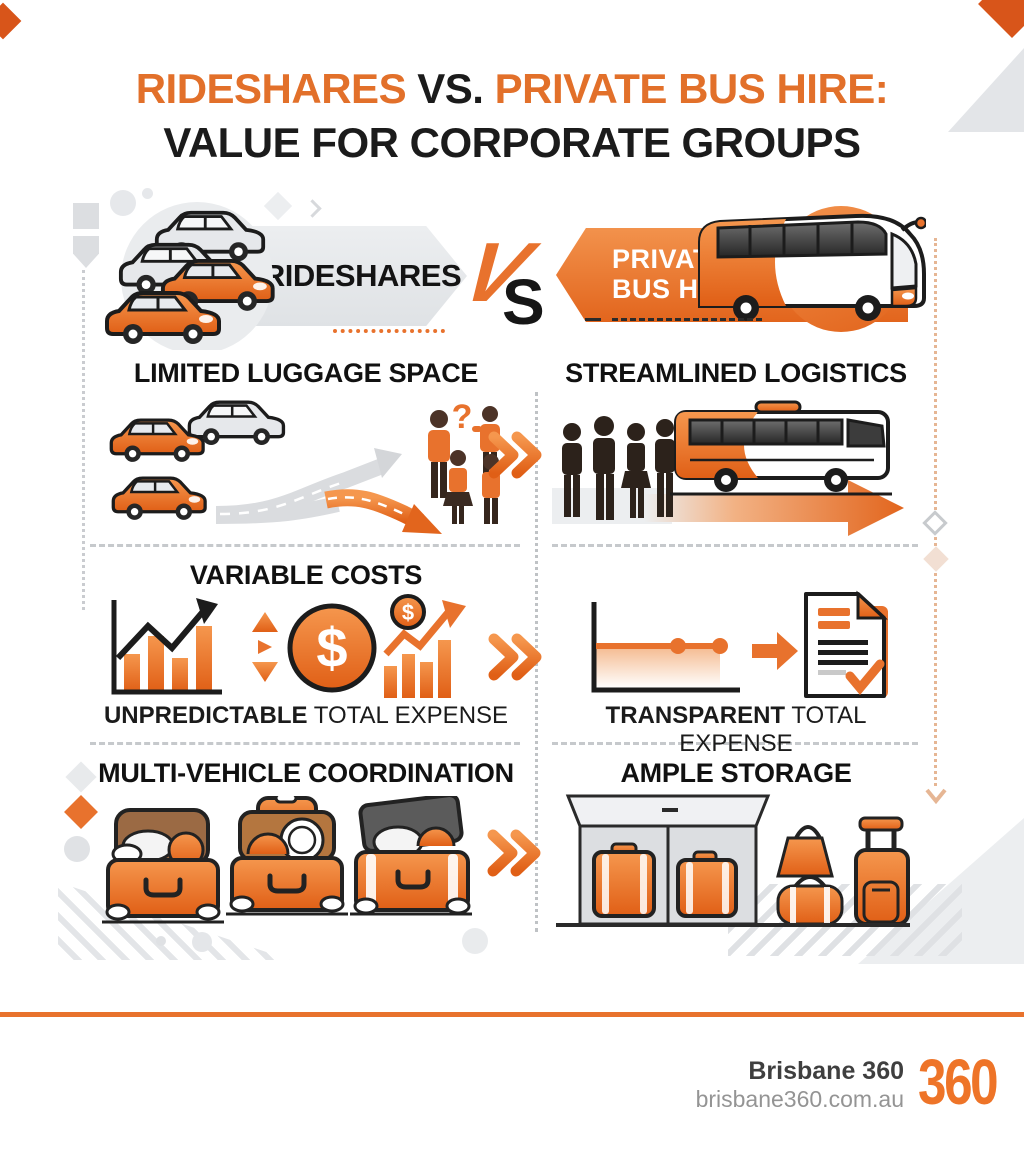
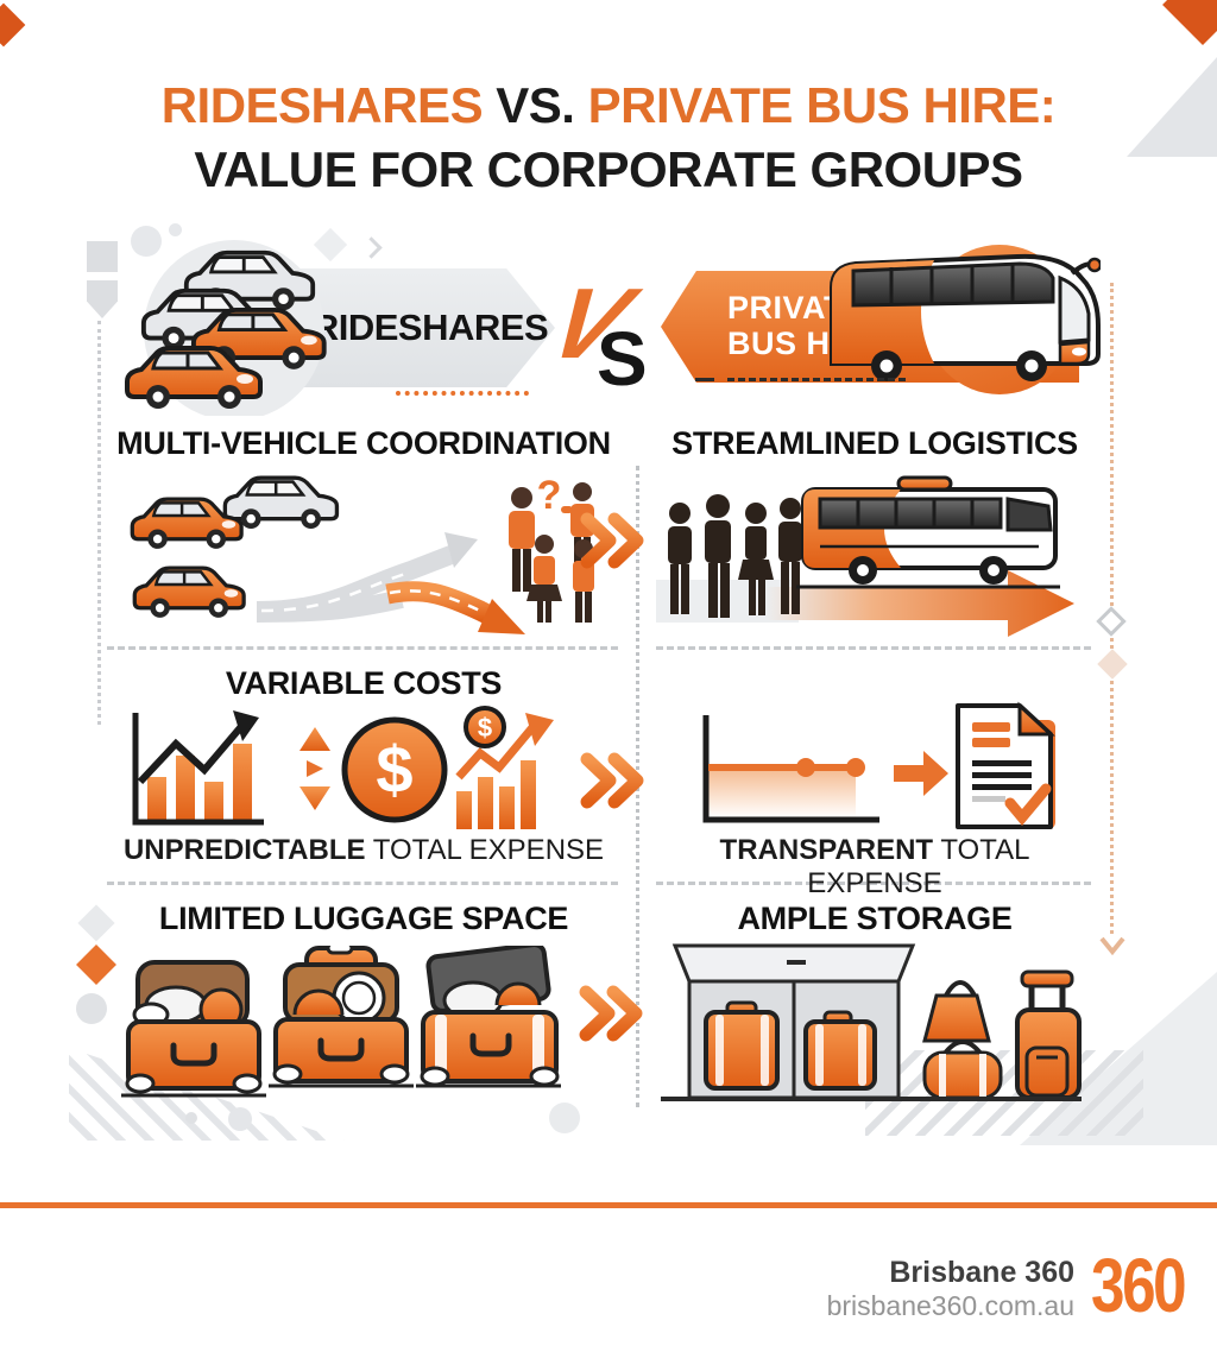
  RIDESHARES VS. PRIVATE BUS HIRE:
  VALUE FOR CORPORATE GROUPS
  RIDESHARES
  S
  PRIVA
- LIMITED LUGGAGE SPACE
+ MULTI-VEHICLE COORDINATION
  STREAMLINED LOGISTICS
  ?
  VARIABLE COSTS
  $
  $
  UNPREDICTABLE TOTAL EXPENSE
  TRANSPARENT TOTAL EXPENSE
- MULTI-VEHICLE COORDINATION
+ LIMITED LUGGAGE SPACE
  AMPLE STORAGE
  Brisbane 360
  brisbane360.com.au
  360
